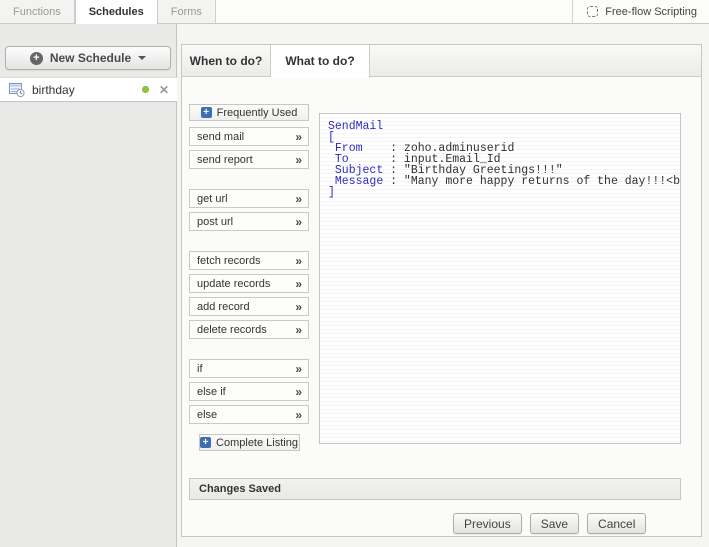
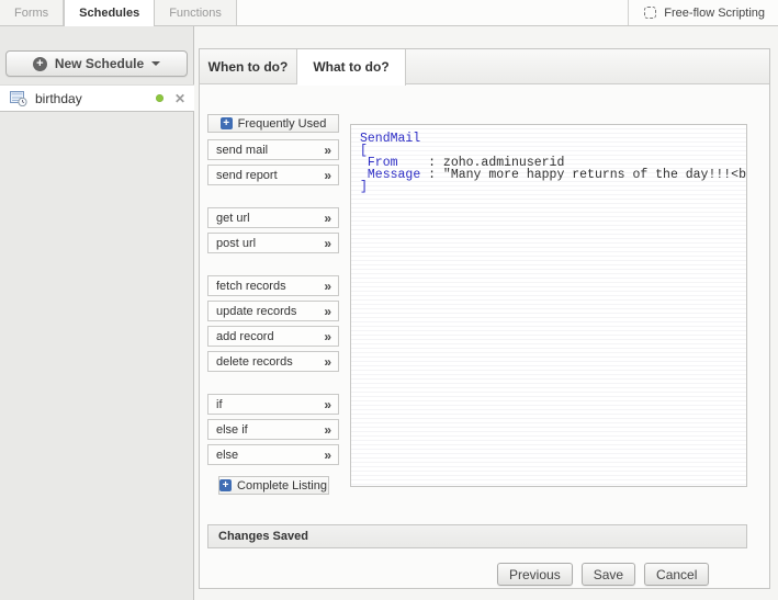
- Functions
+ Forms
  Schedules
- Forms
+ Functions
  Free-flow Scripting
  +
  New Schedule
  birthday
  ✕
  When to do?
  What to do?
  +
  Frequently Used
  send mail
  »
  send report
  »
  get url
  »
  post url
  »
  fetch records
  »
  update records
  »
  add record
  »
  delete records
  »
  if
  »
  else if
  »
  else
  »
  +
  Complete Listing
  SendMail
  [
  From : zoho.adminuserid
- To : input.Email_Id
- Subject : "Birthday Greetings!!!"
  Message : "Many more happy returns of the day!!!<b
  ]
  Changes Saved
  Previous
  Save
  Cancel
